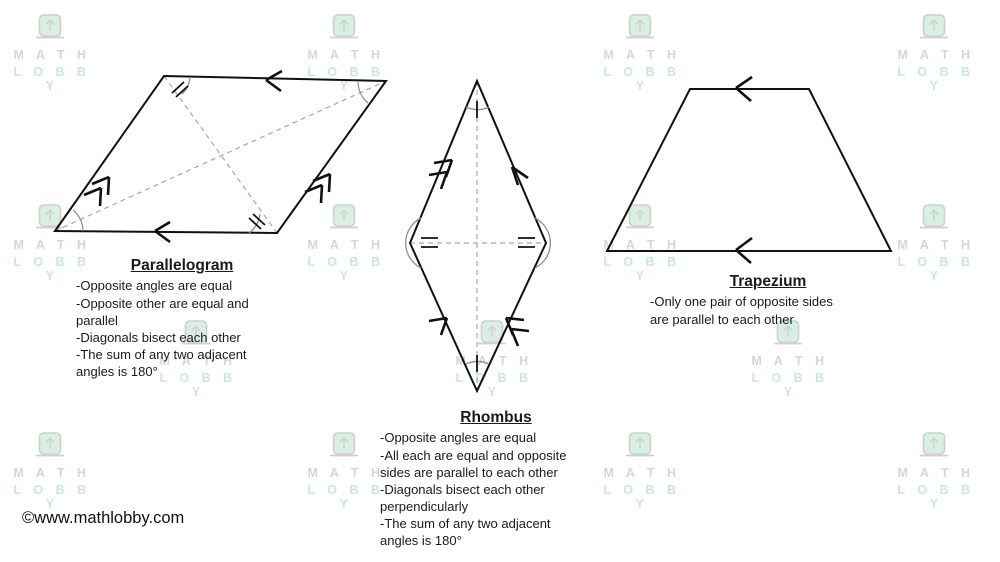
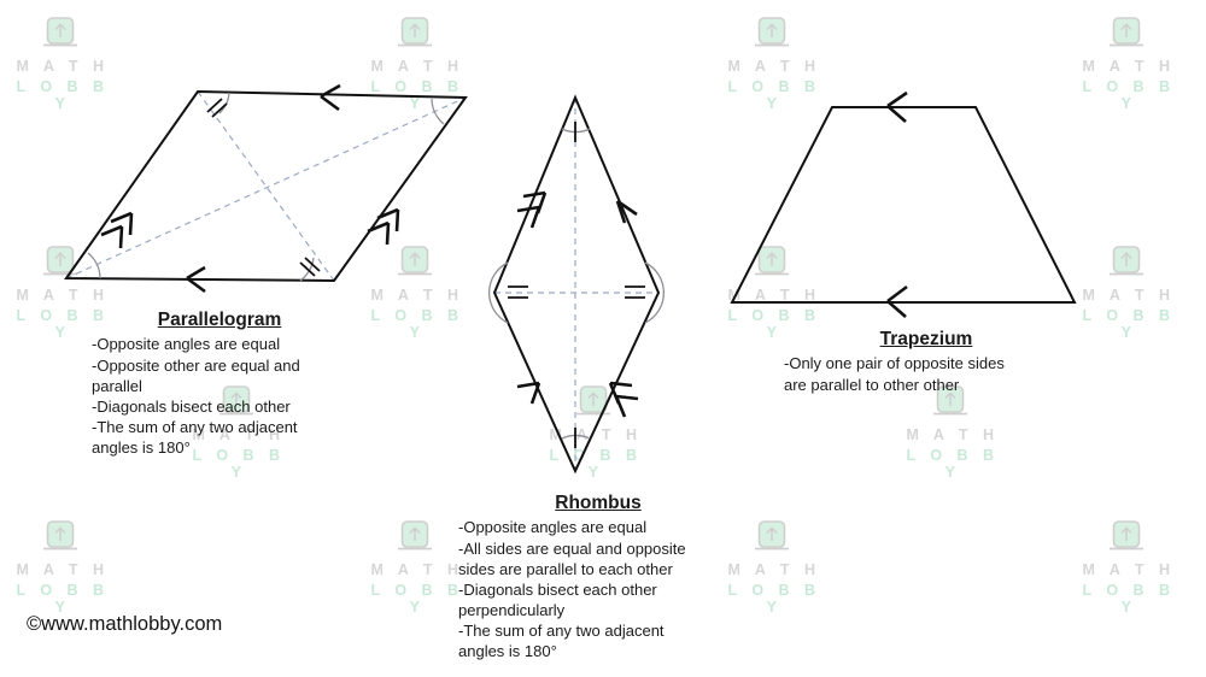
  M A T H
  L O B B Y
  M A T H
  L O B B Y
  M A T H
  L O B B Y
  M A T H
  L O B B Y
  M A T H
  L O B B Y
  M A T H
  L O B B Y
  A T H
  L O B B Y
  M A T H
  L O B B Y
  M A T H
  L O B B Y
  A T H
  L B B Y
  M A T H
  L O B B Y
  M A T H
  L O B B Y
  M A T H
  L O B B Y
  M A T H
  L O B B Y
  M A T H
  L O B B Y
  Parallelogram
  -Opposite angles are equal
  -Opposite other are equal and
  parallel
  -Diagonals bisect each other
  -The sum of any two adjacent
  angles is 180°
  Rhombus
  -Opposite angles are equal
- -All each are equal and opposite
+ -All sides are equal and opposite
  sides are parallel to each other
  -Diagonals bisect each other
  perpendicularly
  -The sum of any two adjacent
  angles is 180°
  Trapezium
  -Only one pair of opposite sides
- are parallel to each other
+ are parallel to other other
  ©www.mathlobby.com
